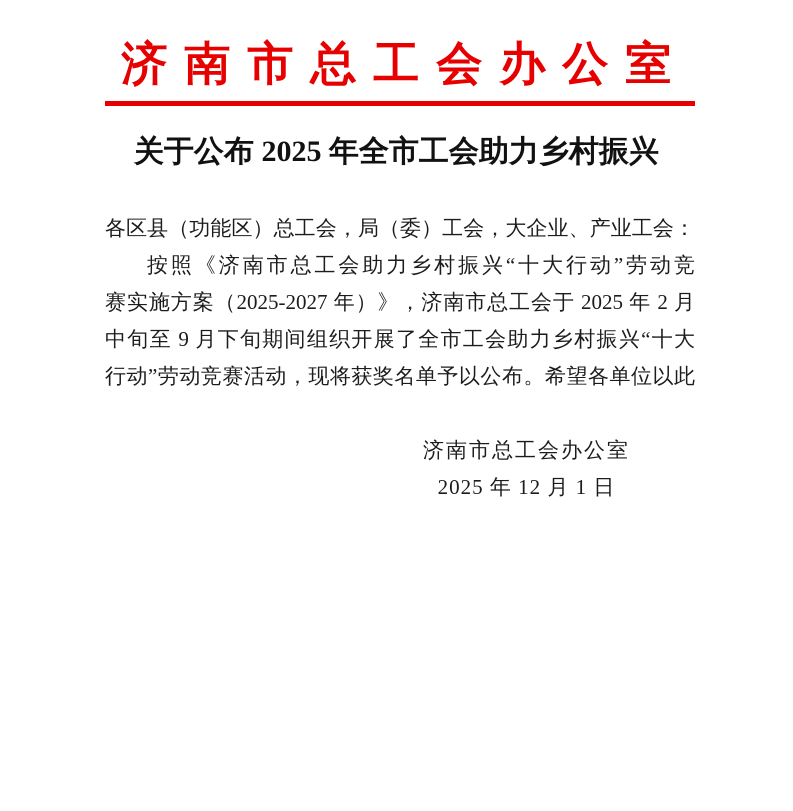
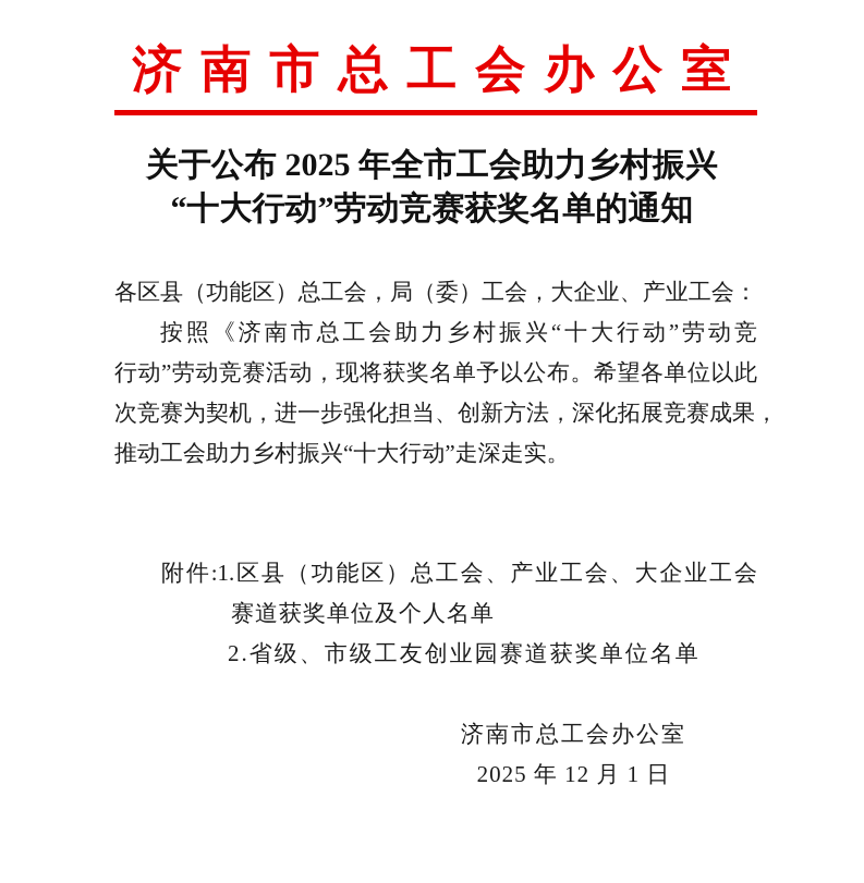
  济南市总工会办公室
  关于公布 2025 年全市工会助力乡村振兴
+ “十大行动”劳动竞赛获奖名单的通知
  各区县（功能区）总工会，局（委）工会，大企业、产业工会：
  按照《济南市总工会助力乡村振兴“十大行动”劳动竞
- 赛实施方案（2025-2027 年）》，济南市总工会于 2025 年 2 月
- 中旬至 9 月下旬期间组织开展了全市工会助力乡村振兴“十大
  行动”劳动竞赛活动，现将获奖名单予以公布。希望各单位以此
+ 次竞赛为契机，进一步强化担当、创新方法，深化拓展竞赛成果，
+ 推动工会助力乡村振兴“十大行动”走深走实。
+ 附件:1.区县（功能区）总工会、产业工会、大企业工会
+ 赛道获奖单位及个人名单
+ 2.省级、市级工友创业园赛道获奖单位名单
  济南市总工会办公室
  2025 年 12 月 1 日
